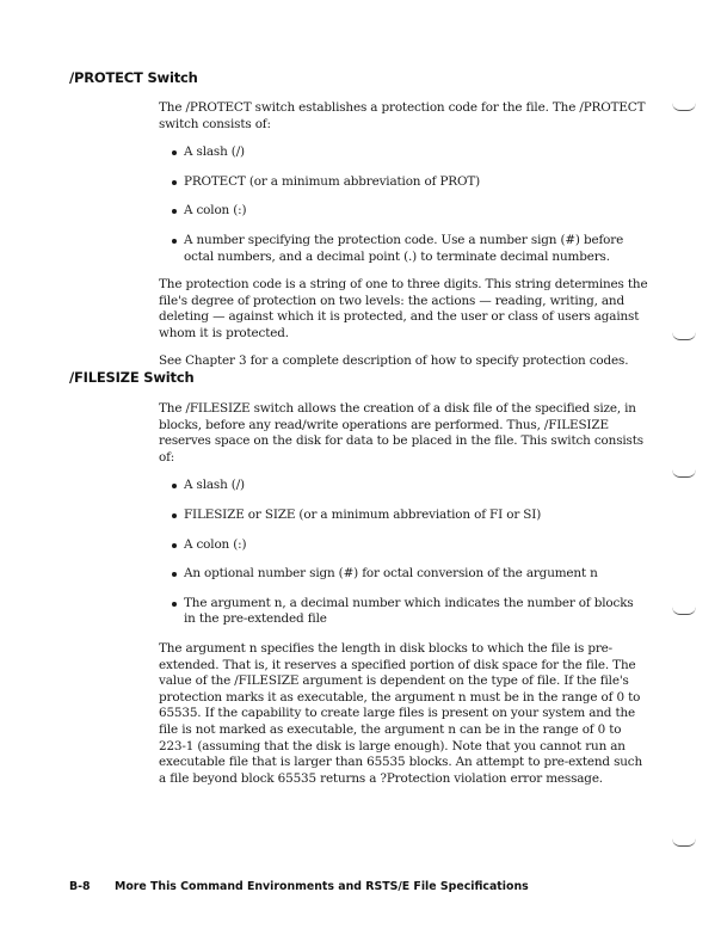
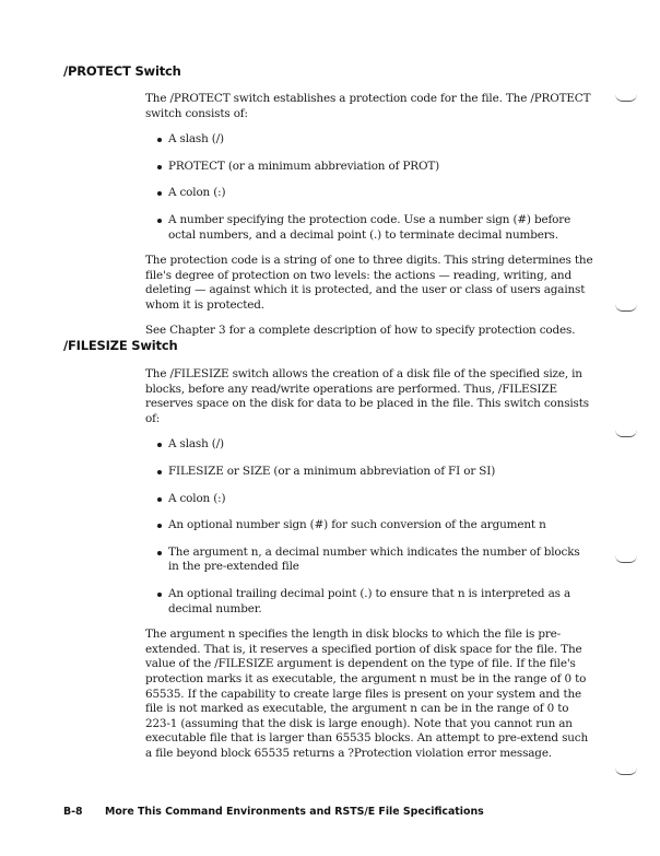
  /PROTECT Switch
  The /PROTECT switch establishes a protection code for the file. The /PROTECT switch consists of:
  A slash (/)
  PROTECT (or a minimum abbreviation of PROT)
  A colon (:)
  A number specifying the protection code. Use a number sign (#) before octal numbers, and a decimal point (.) to terminate decimal numbers.
  The protection code is a string of one to three digits. This string determines the file's degree of protection on two levels: the actions — reading, writing, and deleting — against which it is protected, and the user or class of users against whom it is protected.
  See Chapter 3 for a complete description of how to specify protection codes.
  /FILESIZE Switch
  The /FILESIZE switch allows the creation of a disk file of the specified size, in blocks, before any read/write operations are performed. Thus, /FILESIZE reserves space on the disk for data to be placed in the file. This switch consists of:
  A slash (/)
  FILESIZE or SIZE (or a minimum abbreviation of FI or SI)
  A colon (:)
- An optional number sign (#) for octal conversion of the argument n
+ An optional number sign (#) for such conversion of the argument n
  The argument n, a decimal number which indicates the number of blocks in the pre-extended file
+ An optional trailing decimal point (.) to ensure that n is interpreted as a decimal number.
  The argument n specifies the length in disk blocks to which the file is pre-extended. That is, it reserves a specified portion of disk space for the file. The value of the /FILESIZE argument is dependent on the type of file. If the file's protection marks it as executable, the argument n must be in the range of 0 to 65535. If the capability to create large files is present on your system and the file is not marked as executable, the argument n can be in the range of 0 to 223-1 (assuming that the disk is large enough). Note that you cannot run an executable file that is larger than 65535 blocks. An attempt to pre-extend such a file beyond block 65535 returns a ?Protection violation error message.
  B-8 More This Command Environments and RSTS/E File Specifications
